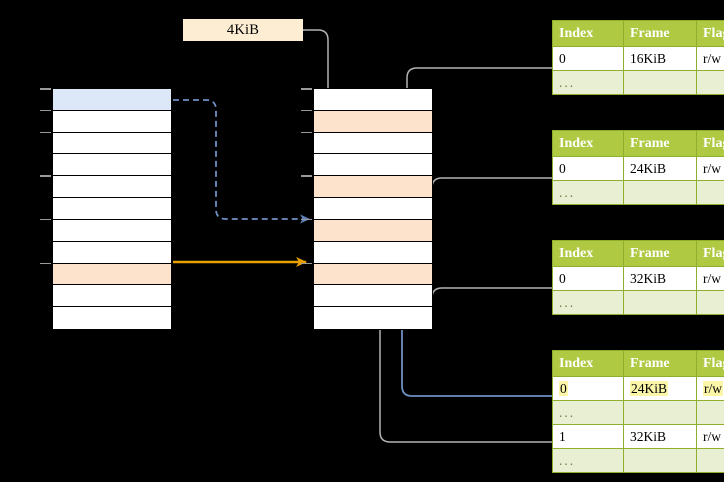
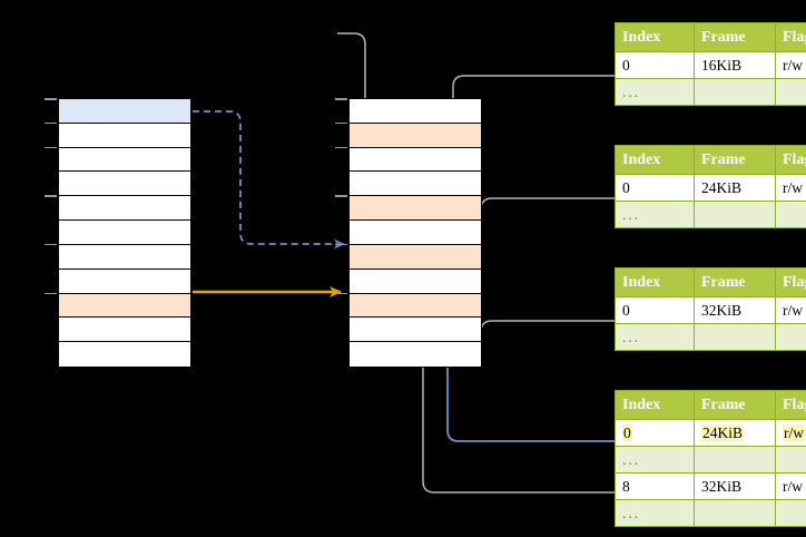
- 4KiB
  Index	Frame	Fla
  0	16KiB	r/w
  ...
  Index	Frame	Fla
  0	24KiB	r/w
  ...
  Index	Frame	Fla
  0	32KiB	r/w
  ...
  Index	Frame	Fla
  0	24KiB	r/w
  ...
- 1	32KiB	r/w
+ 8	32KiB	r/w
  ...
